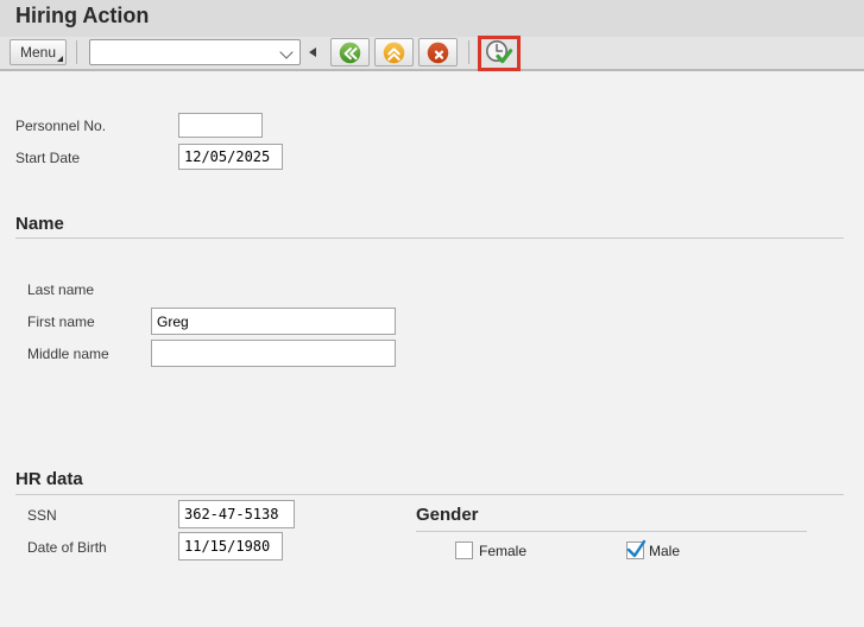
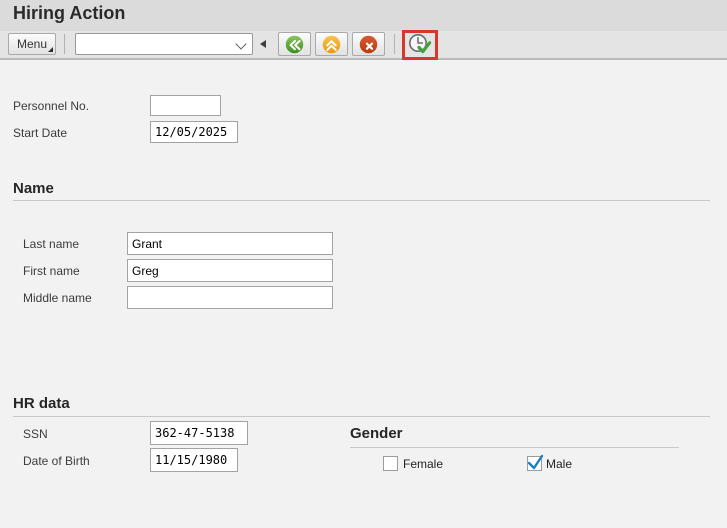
  Hiring Action
  Menu
  Personnel No.
  Start Date
  12/05/2025
  Name
  Last name
+ Grant
  First name
  Greg
  Middle name
  HR data
  SSN
  362-47-5138
  Date of Birth
  11/15/1980
  Gender
  Female
  Male
